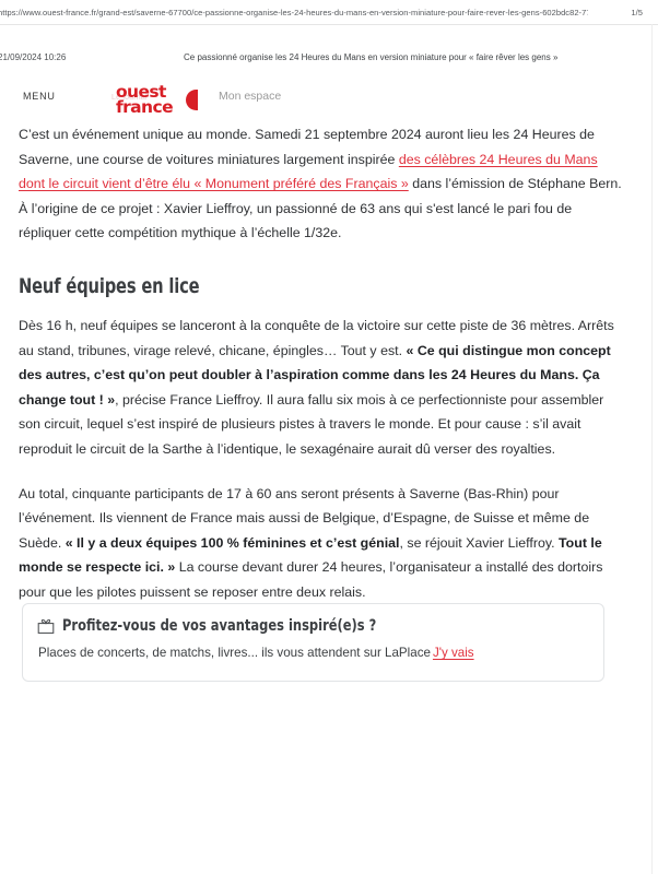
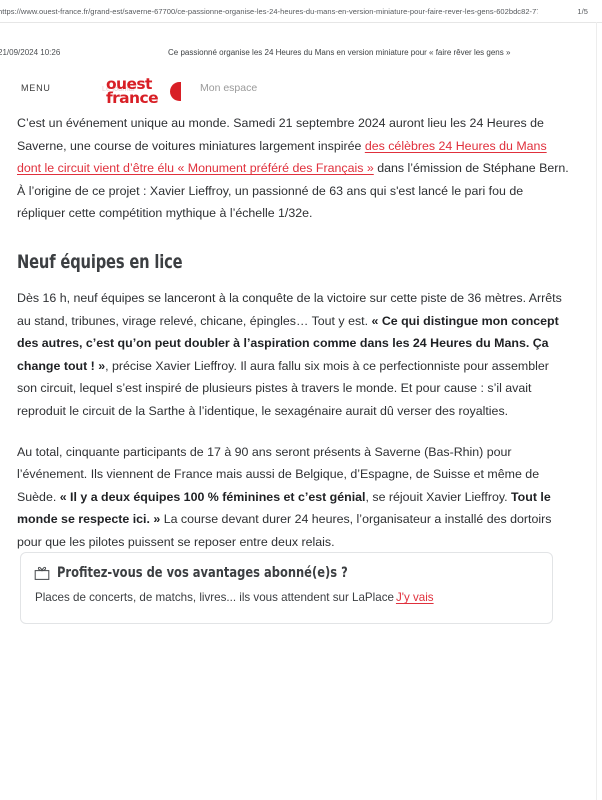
  https://www.ouest-france.fr/grand-est/saverne-67700/ce-passionne-organise-les-24-heures-du-mans-en-version-miniature-pour-faire-rever-les-gens-602bdc82-7
  1/5
  21/09/2024 10:26
  Ce passionné organise les 24 Heures du Mans en version miniature pour « faire rêver les gens »
  MENU
  ouest
  france
  Mon espace
  C’est un événement unique au monde. Samedi 21 septembre 2024 auront lieu les 24 Heures de Saverne, une course de voitures miniatures largement inspirée des célèbres 24 Heures du Mans dont le circuit vient d’être élu « Monument préféré des Français » dans l’émission de Stéphane Bern. À l’origine de ce projet : Xavier Lieffroy, un passionné de 63 ans qui s'est lancé le pari fou de répliquer cette compétition mythique à l’échelle 1/32e.
  Neuf équipes en lice
- Dès 16 h, neuf équipes se lanceront à la conquête de la victoire sur cette piste de 36 mètres. Arrêts au stand, tribunes, virage relevé, chicane, épingles… Tout y est. « Ce qui distingue mon concept des autres, c’est qu’on peut doubler à l’aspiration comme dans les 24 Heures du Mans. Ça change tout ! », précise France Lieffroy. Il aura fallu six mois à ce perfectionniste pour assembler son circuit, lequel s’est inspiré de plusieurs pistes à travers le monde. Et pour cause : s’il avait reproduit le circuit de la Sarthe à l’identique, le sexagénaire aurait dû verser des royalties.
+ Dès 16 h, neuf équipes se lanceront à la conquête de la victoire sur cette piste de 36 mètres. Arrêts au stand, tribunes, virage relevé, chicane, épingles… Tout y est. « Ce qui distingue mon concept des autres, c’est qu’on peut doubler à l’aspiration comme dans les 24 Heures du Mans. Ça change tout ! », précise Xavier Lieffroy. Il aura fallu six mois à ce perfectionniste pour assembler son circuit, lequel s’est inspiré de plusieurs pistes à travers le monde. Et pour cause : s’il avait reproduit le circuit de la Sarthe à l’identique, le sexagénaire aurait dû verser des royalties.
- Au total, cinquante participants de 17 à 60 ans seront présents à Saverne (Bas-Rhin) pour l’événement. Ils viennent de France mais aussi de Belgique, d’Espagne, de Suisse et même de Suède. « Il y a deux équipes 100 % féminines et c’est génial, se réjouit Xavier Lieffroy. Tout le monde se respecte ici. » La course devant durer 24 heures, l’organisateur a installé des dortoirs pour que les pilotes puissent se reposer entre deux relais.
+ Au total, cinquante participants de 17 à 90 ans seront présents à Saverne (Bas-Rhin) pour l’événement. Ils viennent de France mais aussi de Belgique, d’Espagne, de Suisse et même de Suède. « Il y a deux équipes 100 % féminines et c’est génial, se réjouit Xavier Lieffroy. Tout le monde se respecte ici. » La course devant durer 24 heures, l’organisateur a installé des dortoirs pour que les pilotes puissent se reposer entre deux relais.
- Profitez-vous de vos avantages inspiré(e)s ?
+ Profitez-vous de vos avantages abonné(e)s ?
  Places de concerts, de matchs, livres... ils vous attendent sur LaPlace J'y vais
